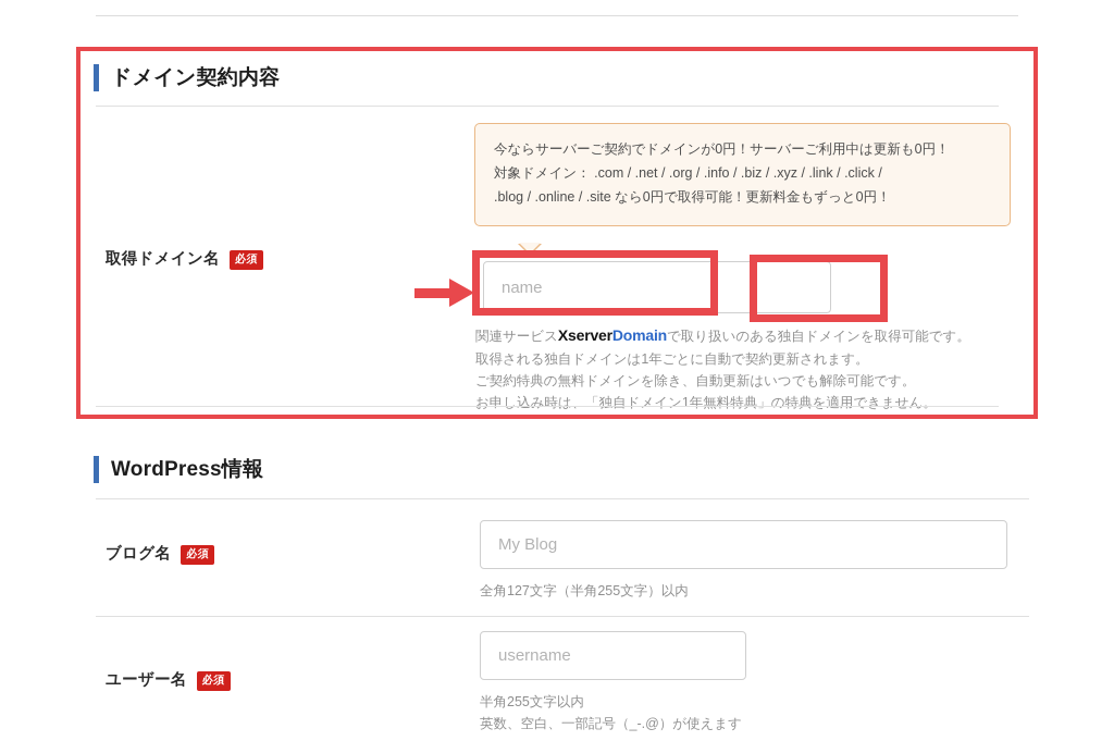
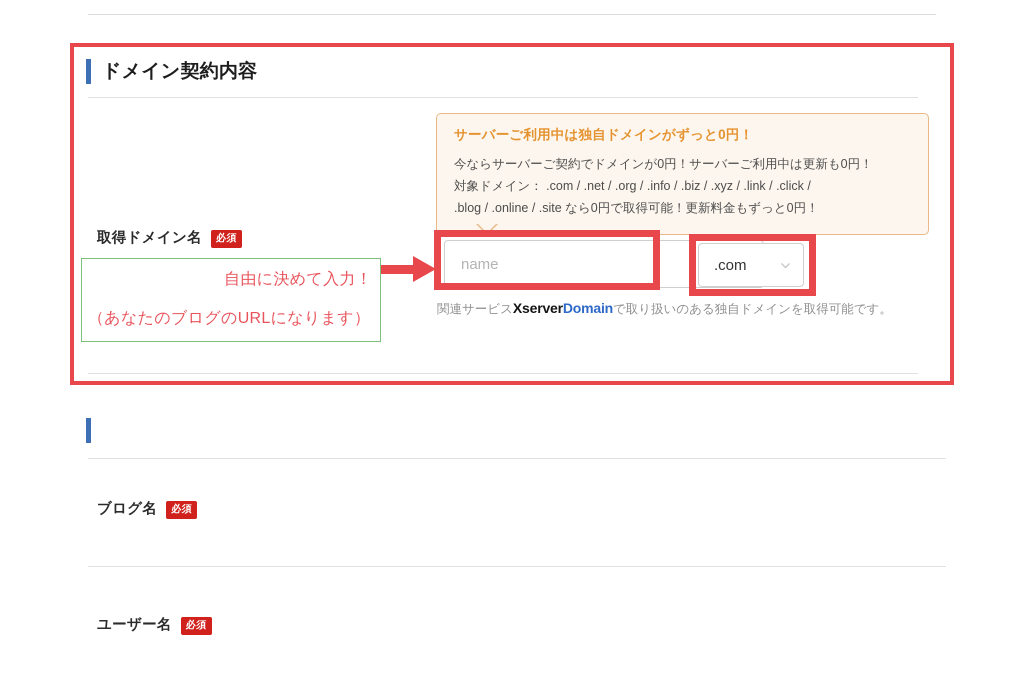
  ドメイン契約内容
+ サーバーご利用中は独自ドメインがずっと0円！
  今ならサーバーご契約でドメインが0円！サーバーご利用中は更新も0円！
  対象ドメイン： .com / .net / .org / .info / .biz / .xyz / .link / .click /
  .blog / .online / .site なら0円で取得可能！更新料金もずっと0円！
  取得ドメイン名
  必須
  name
+ .com
+ 自由に決めて入力！
+ （あなたのブログのURLになります）
  関連サービスXserverDomainで取り扱いのある独自ドメインを取得可能です。
- 取得される独自ドメインは1年ごとに自動で契約更新されます。
- ご契約特典の無料ドメインを除き、自動更新はいつでも解除可能です。
- お申し込み時は、「独自ドメイン1年無料特典」の特典を適用できません。
- WordPress情報
  ブログ名
  必須
- My Blog
- 全角127文字（半角255文字）以内
  ユーザー名
  必須
- username
- 半角255文字以内
- 英数、空白、一部記号（_-.@）が使えます
